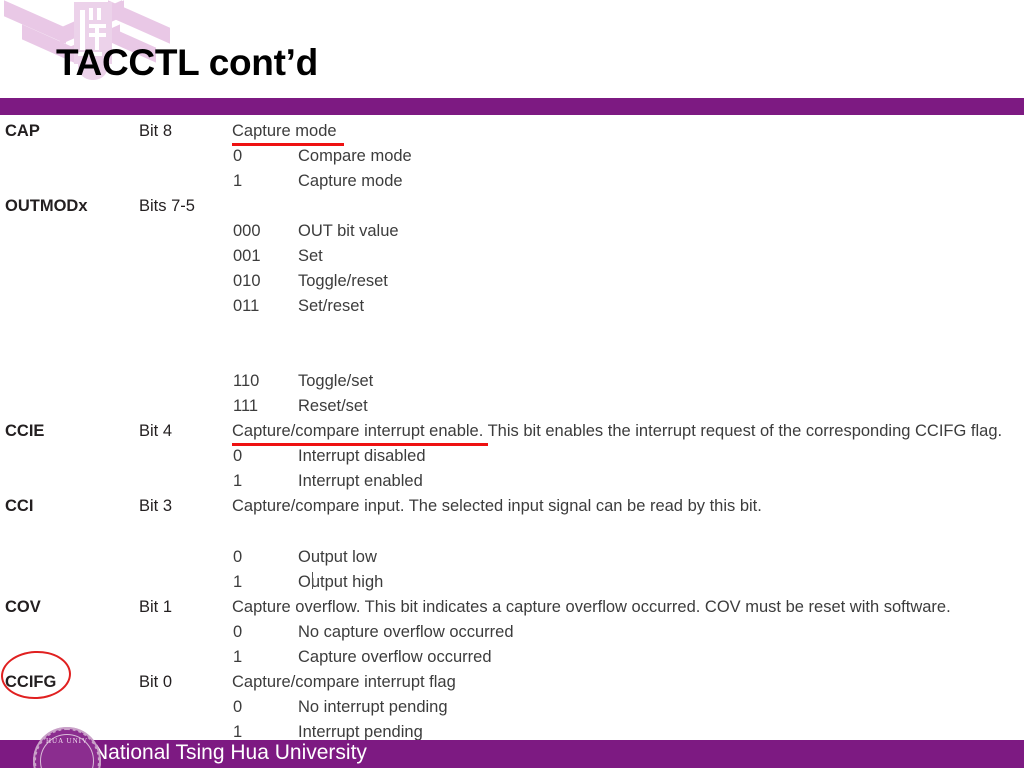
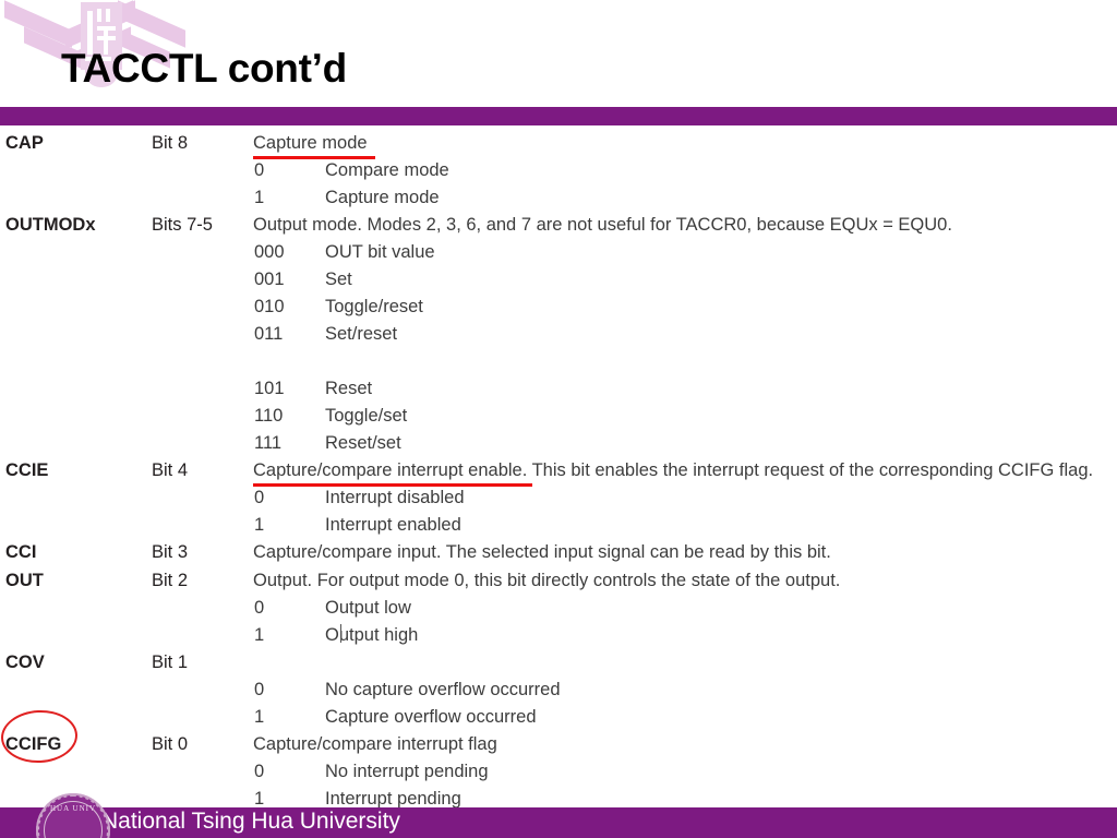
  TACCTL cont’d
  CAP
  Bit 8
  Capture mode
  0
  Compare mode
  1
  Capture mode
  OUTMODx
  Bits 7-5
+ Output mode. Modes 2, 3, 6, and 7 are not useful for TACCR0, because EQUx = EQU0.
  000
  OUT bit value
  001
  Set
  010
  Toggle/reset
  011
  Set/reset
+ 101
+ Reset
  110
  Toggle/set
  111
  Reset/set
  CCIE
  Bit 4
  Capture/compare interrupt enable. This bit enables the interrupt request of the corresponding CCIFG flag.
  0
  Interrupt disabled
  1
  Interrupt enabled
  CCI
  Bit 3
  Capture/compare input. The selected input signal can be read by this bit.
+ OUT
+ Bit 2
+ Output. For output mode 0, this bit directly controls the state of the output.
  0
  Output low
  1
  Output high
  COV
  Bit 1
- Capture overflow. This bit indicates a capture overflow occurred. COV must be reset with software.
  0
  No capture overflow occurred
  1
  Capture overflow occurred
  CCIFG
  Bit 0
  Capture/compare interrupt flag
  0
  No interrupt pending
  1
  Interrupt pending
  National Tsing Hua University
  HUA UNIV
